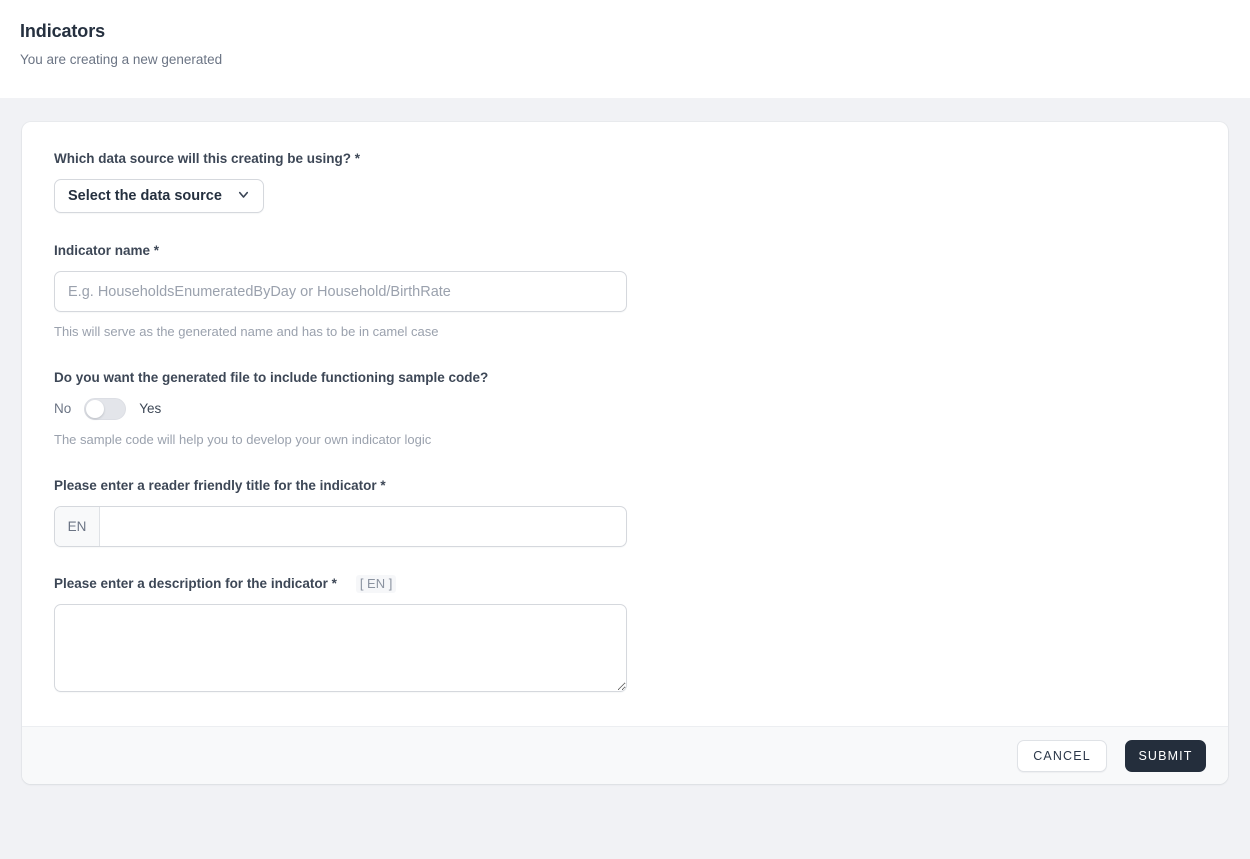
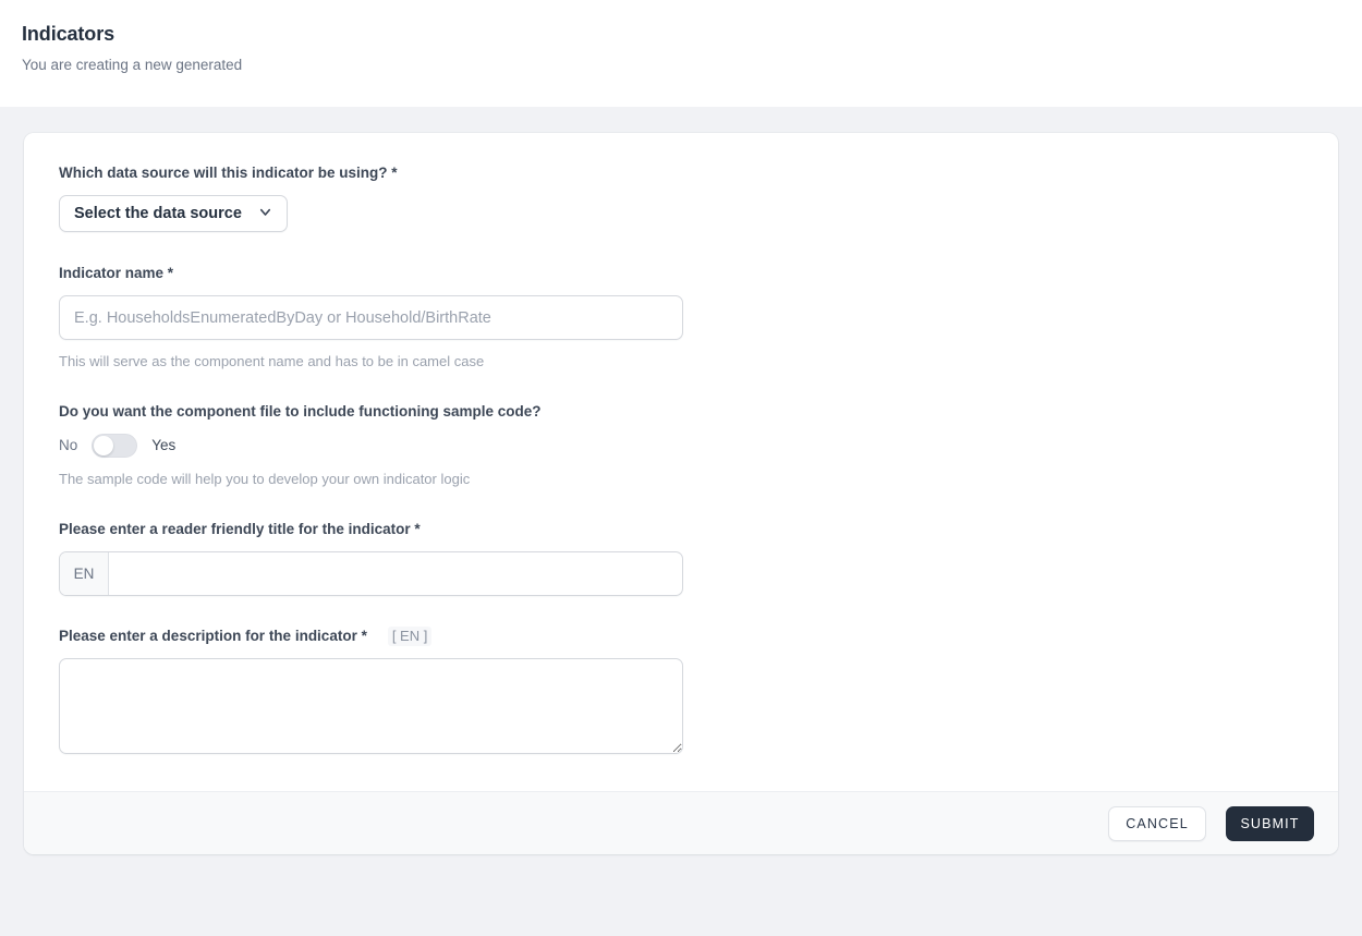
  Indicators
  You are creating a new generated
- Which data source will this creating be using? *
+ Which data source will this indicator be using? *
  Select the data source
  Indicator name *
  E.g. HouseholdsEnumeratedByDay or Household/BirthRate
- This will serve as the generated name and has to be in camel case
+ This will serve as the component name and has to be in camel case
- Do you want the generated file to include functioning sample code?
+ Do you want the component file to include functioning sample code?
  No
  Yes
  The sample code will help you to develop your own indicator logic
  Please enter a reader friendly title for the indicator *
  EN
  Please enter a description for the indicator *
  [ EN ]
  CANCEL
  SUBMIT
